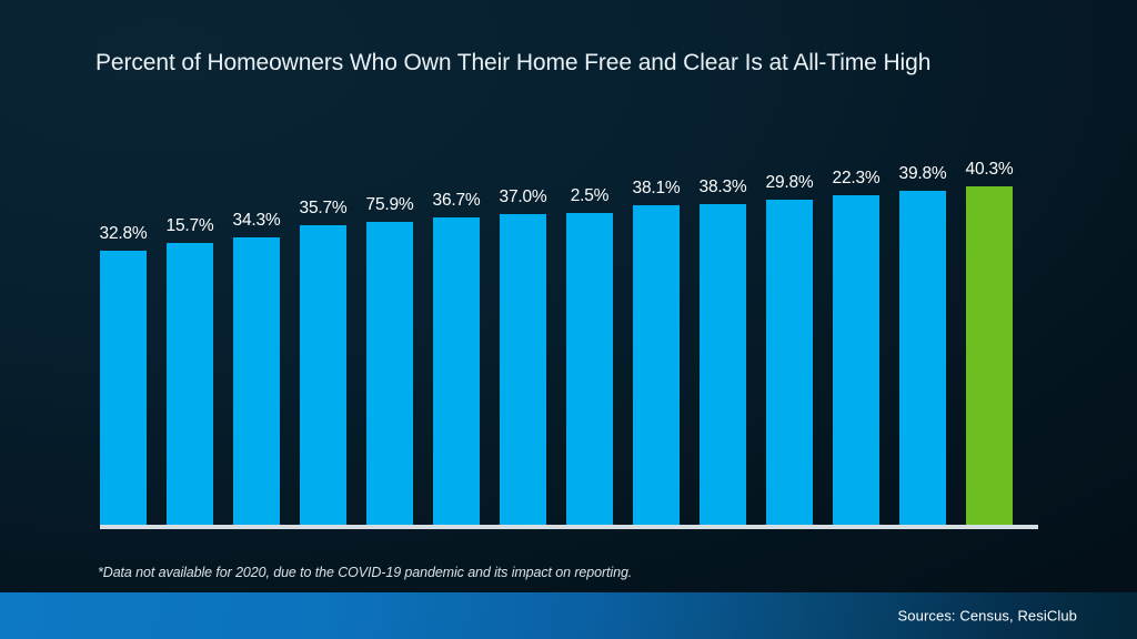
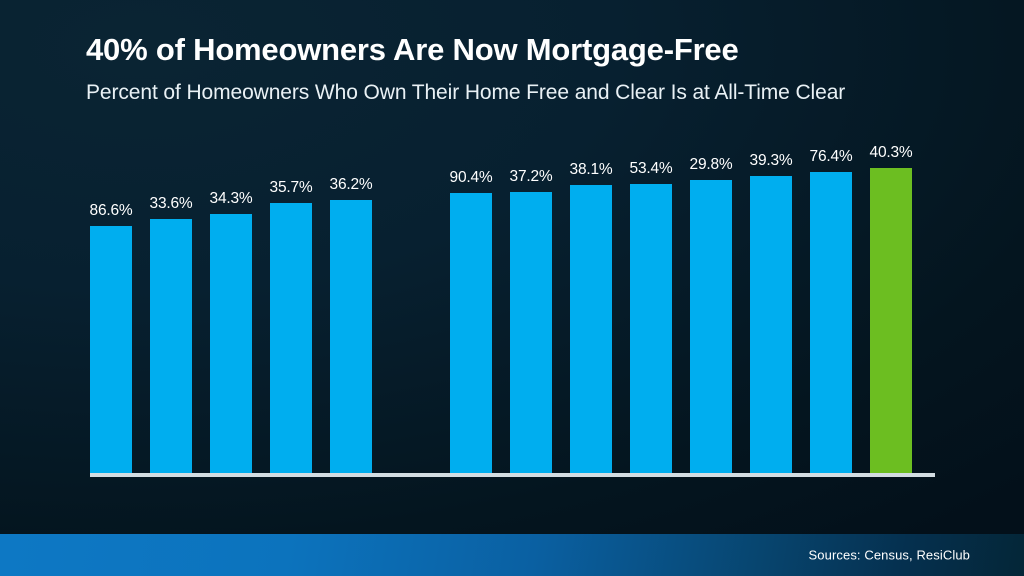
+ 40% of Homeowners Are Now Mortgage-Free
- Percent of Homeowners Who Own Their Home Free and Clear Is at All-Time High
+ Percent of Homeowners Who Own Their Home Free and Clear Is at All-Time Clear
- 32.8%
+ 86.6%
- 15.7%
+ 33.6%
  34.3%
  35.7%
- 75.9%
+ 36.2%
- 36.7%
- 37.0%
+ 90.4%
- 2.5%
+ 37.2%
  38.1%
- 38.3%
+ 53.4%
  29.8%
- 22.3%
+ 39.3%
- 39.8%
+ 76.4%
  40.3%
- *Data not available for 2020, due to the COVID-19 pandemic and its impact on reporting.
  Sources: Census, ResiClub
